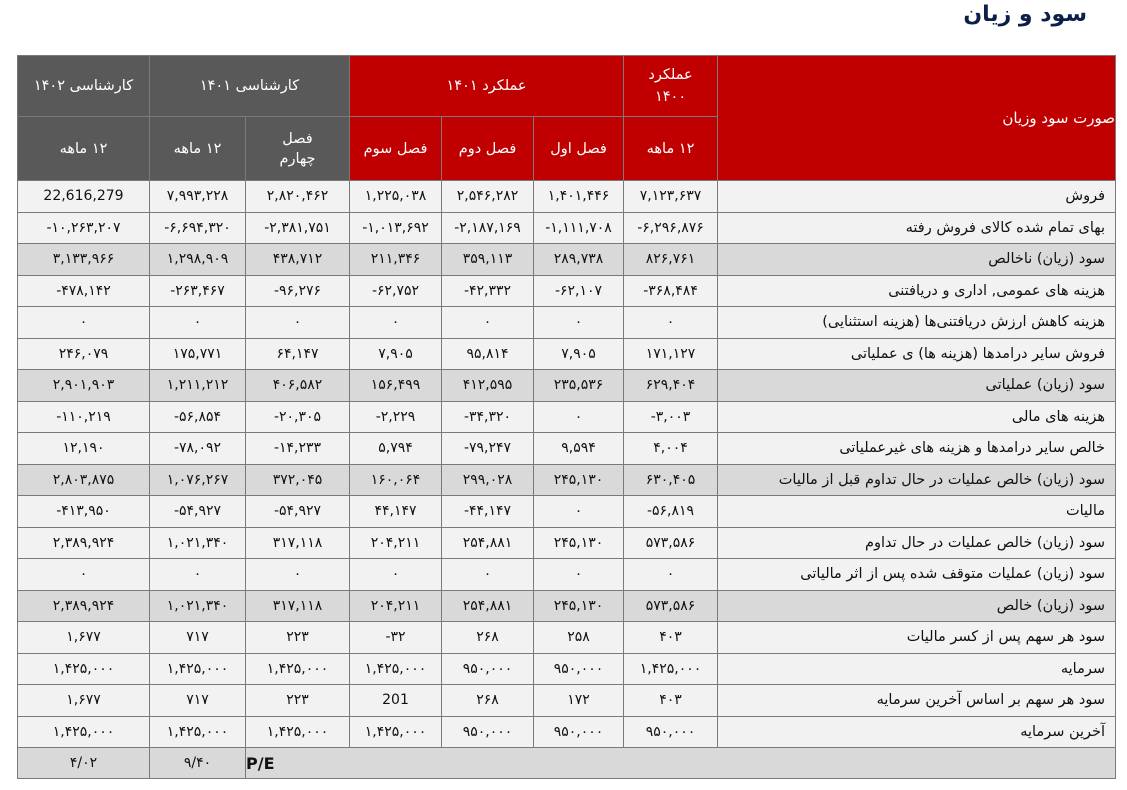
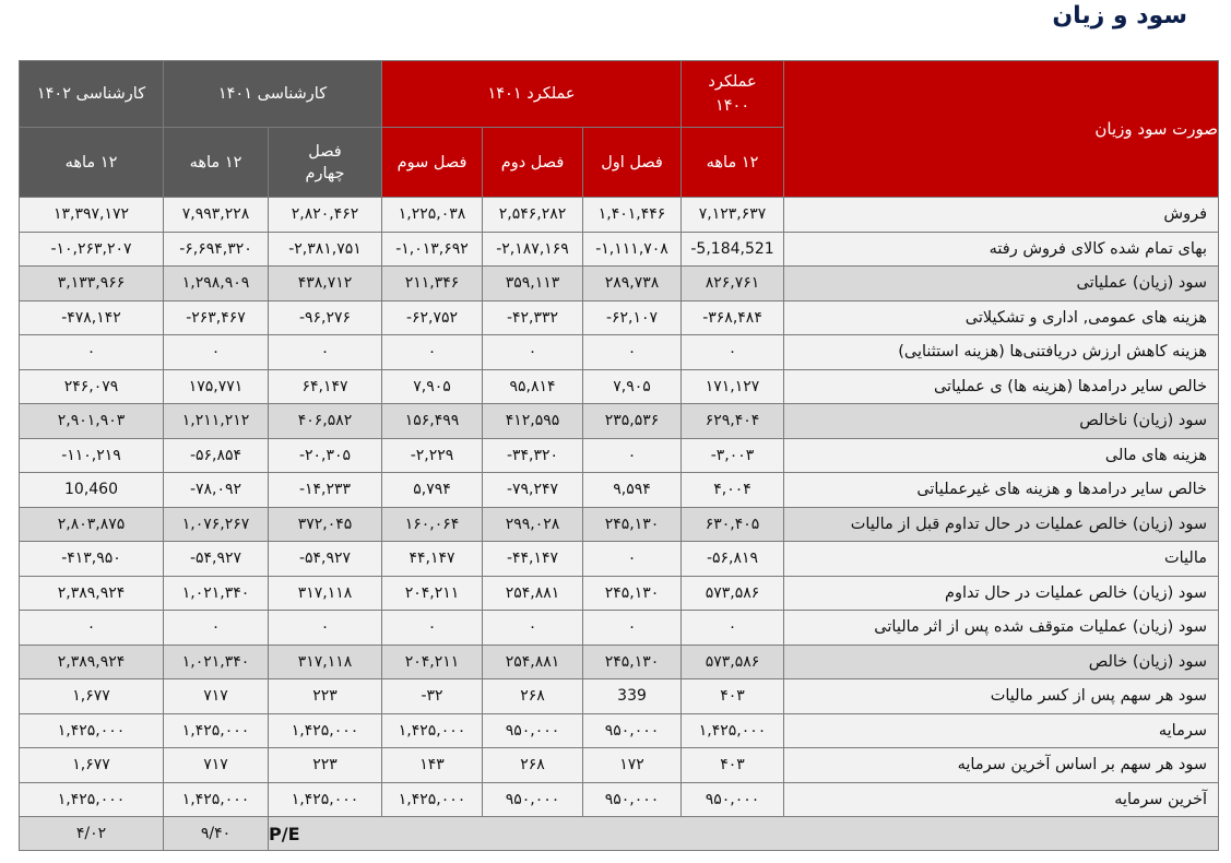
  سود و زیان
  صورت سود وزیان	عملکرد ۱۴۰۰	عملکرد ۱۴۰۱	کارشناسی ۱۴۰۱	کارشناسی ۱۴۰۲
  ۱۲ ماهه	فصل اول	فصل دوم	فصل سوم	فصل چهارم	۱۲ ماهه	۱۲ ماهه
- فروش	۷,۱۲۳,۶۳۷	۱,۴۰۱,۴۴۶	۲,۵۴۶,۲۸۲	۱,۲۲۵,۰۳۸	۲,۸۲۰,۴۶۲	۷,۹۹۳,۲۲۸	22,616,279
+ فروش	۷,۱۲۳,۶۳۷	۱,۴۰۱,۴۴۶	۲,۵۴۶,۲۸۲	۱,۲۲۵,۰۳۸	۲,۸۲۰,۴۶۲	۷,۹۹۳,۲۲۸	۱۳,۳۹۷,۱۷۲
- بهای تمام شده کالای فروش رفته	-۶,۲۹۶,۸۷۶	-۱,۱۱۱,۷۰۸	-۲,۱۸۷,۱۶۹	-۱,۰۱۳,۶۹۲	-۲,۳۸۱,۷۵۱	-۶,۶۹۴,۳۲۰	-۱۰,۲۶۳,۲۰۷
+ بهای تمام شده کالای فروش رفته	-5,184,521	-۱,۱۱۱,۷۰۸	-۲,۱۸۷,۱۶۹	-۱,۰۱۳,۶۹۲	-۲,۳۸۱,۷۵۱	-۶,۶۹۴,۳۲۰	-۱۰,۲۶۳,۲۰۷
- سود (زیان) ناخالص	۸۲۶,۷۶۱	۲۸۹,۷۳۸	۳۵۹,۱۱۳	۲۱۱,۳۴۶	۴۳۸,۷۱۲	۱,۲۹۸,۹۰۹	۳,۱۳۳,۹۶۶
+ سود (زیان) عملیاتی	۸۲۶,۷۶۱	۲۸۹,۷۳۸	۳۵۹,۱۱۳	۲۱۱,۳۴۶	۴۳۸,۷۱۲	۱,۲۹۸,۹۰۹	۳,۱۳۳,۹۶۶
- هزینه های عمومی, اداری و دریافتنی	-۳۶۸,۴۸۴	-۶۲,۱۰۷	-۴۲,۳۳۲	-۶۲,۷۵۲	-۹۶,۲۷۶	-۲۶۳,۴۶۷	-۴۷۸,۱۴۲
+ هزینه های عمومی, اداری و تشکیلاتی	-۳۶۸,۴۸۴	-۶۲,۱۰۷	-۴۲,۳۳۲	-۶۲,۷۵۲	-۹۶,۲۷۶	-۲۶۳,۴۶۷	-۴۷۸,۱۴۲
  هزینه کاهش ارزش دریافتنی‌ها (هزینه استثنایی)	۰	۰	۰	۰	۰	۰	۰
- فروش سایر درامدها (هزینه ها) ی عملیاتی	۱۷۱,۱۲۷	۷,۹۰۵	۹۵,۸۱۴	۷,۹۰۵	۶۴,۱۴۷	۱۷۵,۷۷۱	۲۴۶,۰۷۹
+ خالص سایر درامدها (هزینه ها) ی عملیاتی	۱۷۱,۱۲۷	۷,۹۰۵	۹۵,۸۱۴	۷,۹۰۵	۶۴,۱۴۷	۱۷۵,۷۷۱	۲۴۶,۰۷۹
- سود (زیان) عملیاتی	۶۲۹,۴۰۴	۲۳۵,۵۳۶	۴۱۲,۵۹۵	۱۵۶,۴۹۹	۴۰۶,۵۸۲	۱,۲۱۱,۲۱۲	۲,۹۰۱,۹۰۳
+ سود (زیان) ناخالص	۶۲۹,۴۰۴	۲۳۵,۵۳۶	۴۱۲,۵۹۵	۱۵۶,۴۹۹	۴۰۶,۵۸۲	۱,۲۱۱,۲۱۲	۲,۹۰۱,۹۰۳
  هزینه های مالی	-۳,۰۰۳	۰	-۳۴,۳۲۰	-۲,۲۲۹	-۲۰,۳۰۵	-۵۶,۸۵۴	-۱۱۰,۲۱۹
- خالص سایر درامدها و هزینه های غیرعملیاتی	۴,۰۰۴	۹,۵۹۴	-۷۹,۲۴۷	۵,۷۹۴	-۱۴,۲۳۳	-۷۸,۰۹۲	۱۲,۱۹۰
+ خالص سایر درامدها و هزینه های غیرعملیاتی	۴,۰۰۴	۹,۵۹۴	-۷۹,۲۴۷	۵,۷۹۴	-۱۴,۲۳۳	-۷۸,۰۹۲	10,460
  سود (زیان) خالص عملیات در حال تداوم قبل از مالیات	۶۳۰,۴۰۵	۲۴۵,۱۳۰	۲۹۹,۰۲۸	۱۶۰,۰۶۴	۳۷۲,۰۴۵	۱,۰۷۶,۲۶۷	۲,۸۰۳,۸۷۵
  مالیات	-۵۶,۸۱۹	۰	-۴۴,۱۴۷	۴۴,۱۴۷	-۵۴,۹۲۷	-۵۴,۹۲۷	-۴۱۳,۹۵۰
  سود (زیان) خالص عملیات در حال تداوم	۵۷۳,۵۸۶	۲۴۵,۱۳۰	۲۵۴,۸۸۱	۲۰۴,۲۱۱	۳۱۷,۱۱۸	۱,۰۲۱,۳۴۰	۲,۳۸۹,۹۲۴
  سود (زیان) عملیات متوقف شده پس از اثر مالیاتی	۰	۰	۰	۰	۰	۰	۰
  سود (زیان) خالص	۵۷۳,۵۸۶	۲۴۵,۱۳۰	۲۵۴,۸۸۱	۲۰۴,۲۱۱	۳۱۷,۱۱۸	۱,۰۲۱,۳۴۰	۲,۳۸۹,۹۲۴
- سود هر سهم پس از کسر مالیات	۴۰۳	۲۵۸	۲۶۸	-۳۲	۲۲۳	۷۱۷	۱,۶۷۷
+ سود هر سهم پس از کسر مالیات	۴۰۳	339	۲۶۸	-۳۲	۲۲۳	۷۱۷	۱,۶۷۷
  سرمایه	۱,۴۲۵,۰۰۰	۹۵۰,۰۰۰	۹۵۰,۰۰۰	۱,۴۲۵,۰۰۰	۱,۴۲۵,۰۰۰	۱,۴۲۵,۰۰۰	۱,۴۲۵,۰۰۰
- سود هر سهم بر اساس آخرین سرمایه	۴۰۳	۱۷۲	۲۶۸	201	۲۲۳	۷۱۷	۱,۶۷۷
+ سود هر سهم بر اساس آخرین سرمایه	۴۰۳	۱۷۲	۲۶۸	۱۴۳	۲۲۳	۷۱۷	۱,۶۷۷
  آخرین سرمایه	۹۵۰,۰۰۰	۹۵۰,۰۰۰	۹۵۰,۰۰۰	۱,۴۲۵,۰۰۰	۱,۴۲۵,۰۰۰	۱,۴۲۵,۰۰۰	۱,۴۲۵,۰۰۰
  P/E	۹/۴۰	۴/۰۲
